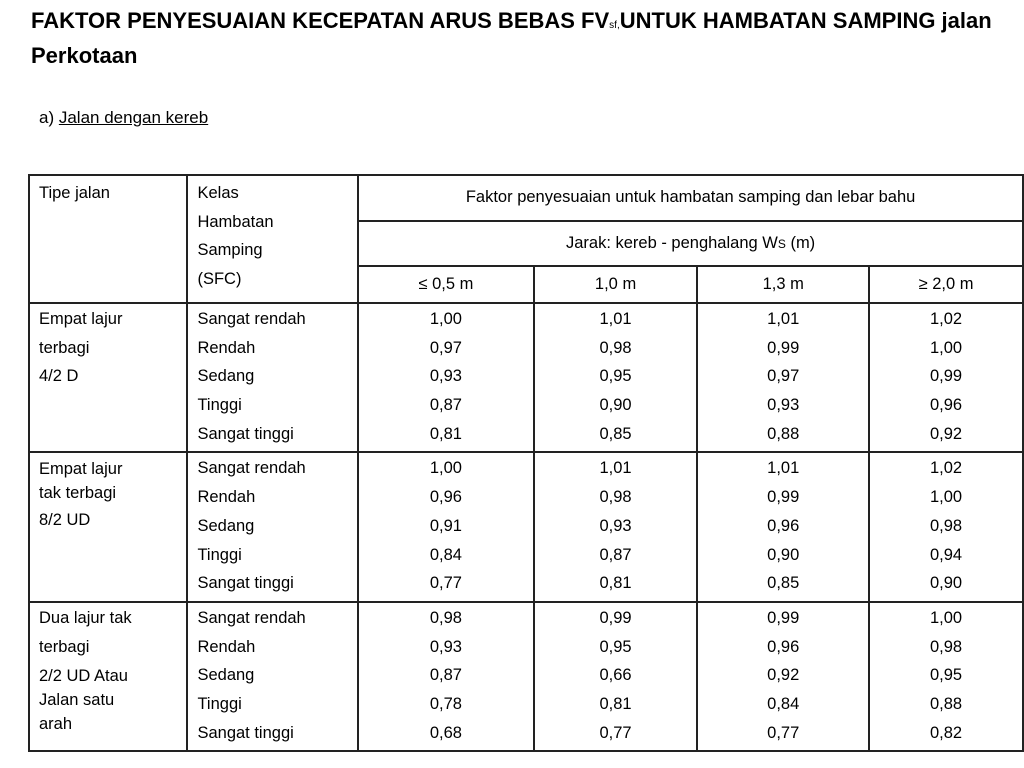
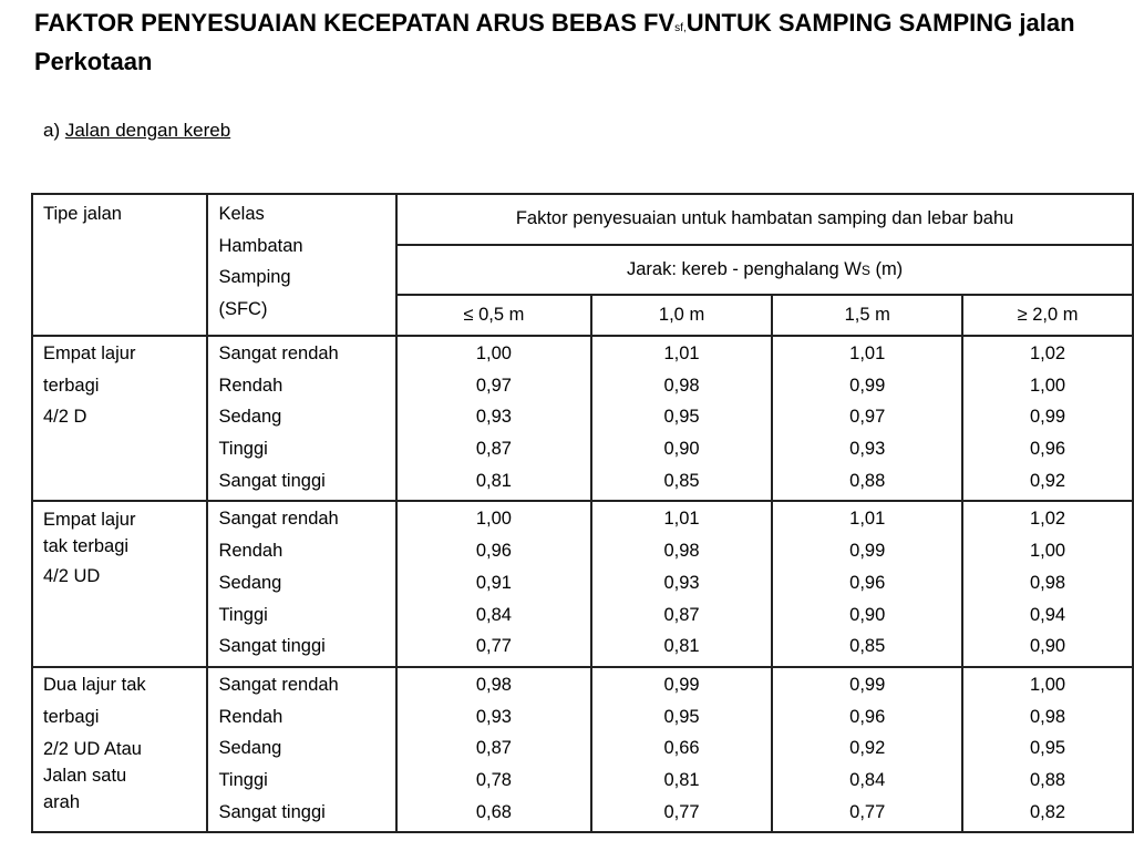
- FAKTOR PENYESUAIAN KECEPATAN ARUS BEBAS FVsf,UNTUK HAMBATAN SAMPING jalan Perkotaan
+ FAKTOR PENYESUAIAN KECEPATAN ARUS BEBAS FVsf,UNTUK SAMPING SAMPING jalan Perkotaan
  a) Jalan dengan kereb
  Tipe jalan	Kelas Hambatan Samping (SFC)	Faktor penyesuaian untuk hambatan samping dan lebar bahu
  Jarak: kereb - penghalang WS (m)
- ≤ 0,5 m	1,0 m	1,3 m	≥ 2,0 m
+ ≤ 0,5 m	1,0 m	1,5 m	≥ 2,0 m
  Empat lajur terbagi 4/2 D	Sangat rendah Rendah Sedang Tinggi Sangat tinggi	1,00 0,97 0,93 0,87 0,81	1,01 0,98 0,95 0,90 0,85	1,01 0,99 0,97 0,93 0,88	1,02 1,00 0,99 0,96 0,92
- Empat lajur tak terbagi 8/2 UD	Sangat rendah Rendah Sedang Tinggi Sangat tinggi	1,00 0,96 0,91 0,84 0,77	1,01 0,98 0,93 0,87 0,81	1,01 0,99 0,96 0,90 0,85	1,02 1,00 0,98 0,94 0,90
+ Empat lajur tak terbagi 4/2 UD	Sangat rendah Rendah Sedang Tinggi Sangat tinggi	1,00 0,96 0,91 0,84 0,77	1,01 0,98 0,93 0,87 0,81	1,01 0,99 0,96 0,90 0,85	1,02 1,00 0,98 0,94 0,90
  Dua lajur tak terbagi 2/2 UD Atau Jalan satu arah	Sangat rendah Rendah Sedang Tinggi Sangat tinggi	0,98 0,93 0,87 0,78 0,68	0,99 0,95 0,66 0,81 0,77	0,99 0,96 0,92 0,84 0,77	1,00 0,98 0,95 0,88 0,82
